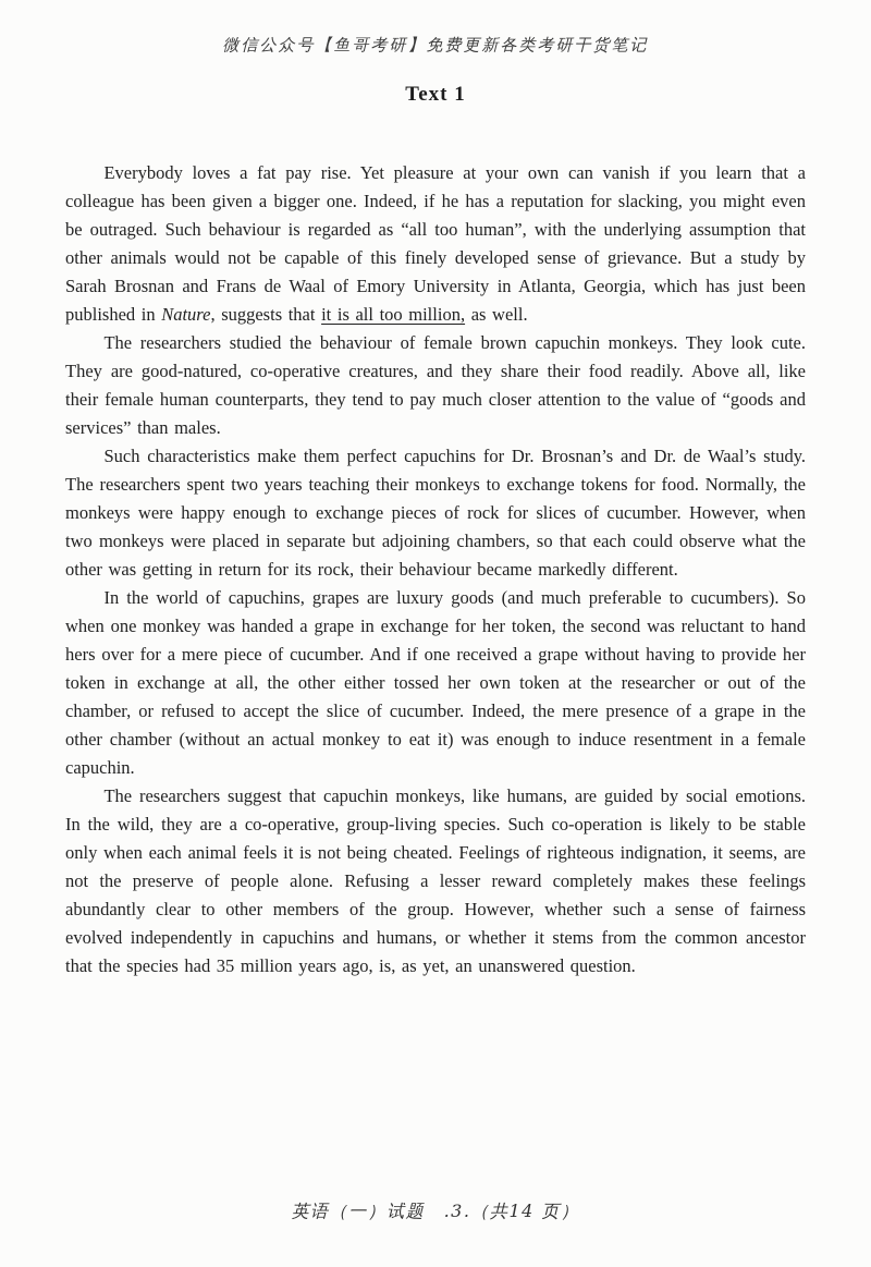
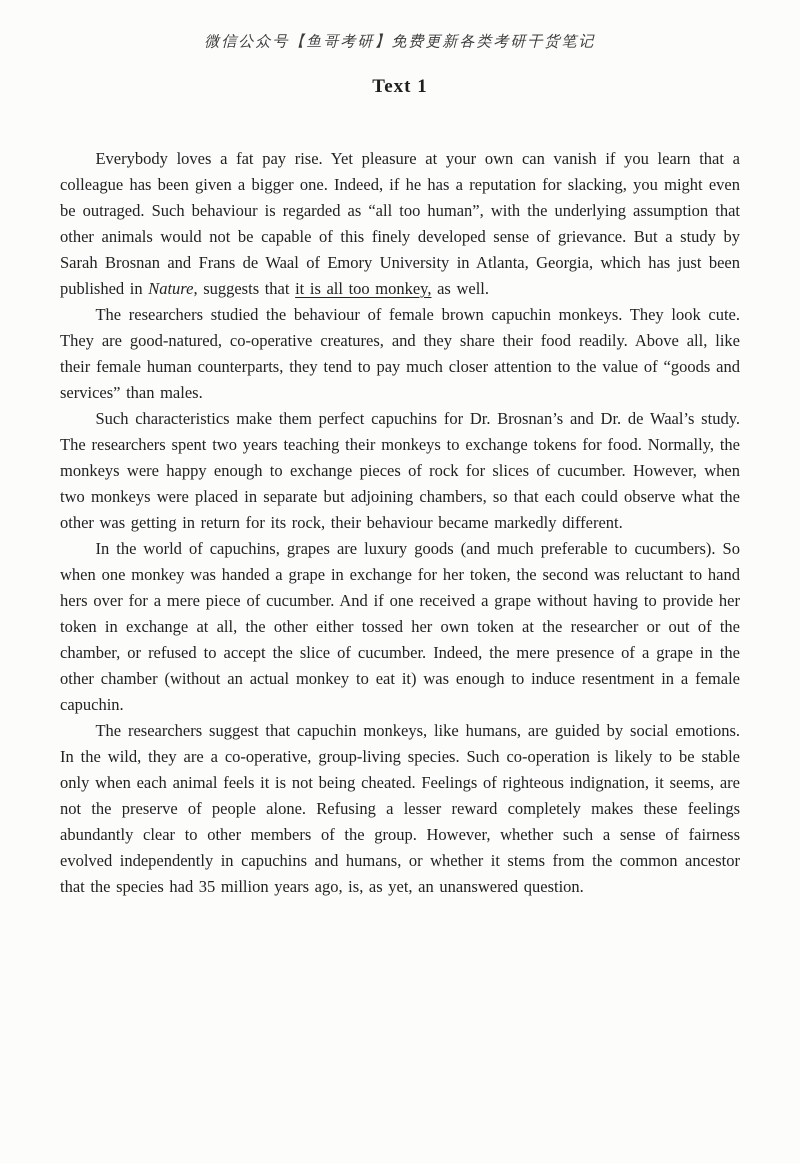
  微信公众号【鱼哥考研】免费更新各类考研干货笔记
  Text 1
- Everybody loves a fat pay rise. Yet pleasure at your own can vanish if you learn that a colleague has been given a bigger one. Indeed, if he has a reputation for slacking, you might even be outraged. Such behaviour is regarded as “all too human”, with the underlying assumption that other animals would not be capable of this finely developed sense of grievance. But a study by Sarah Brosnan and Frans de Waal of Emory University in Atlanta, Georgia, which has just been published in Nature, suggests that it is all too million, as well.
+ Everybody loves a fat pay rise. Yet pleasure at your own can vanish if you learn that a colleague has been given a bigger one. Indeed, if he has a reputation for slacking, you might even be outraged. Such behaviour is regarded as “all too human”, with the underlying assumption that other animals would not be capable of this finely developed sense of grievance. But a study by Sarah Brosnan and Frans de Waal of Emory University in Atlanta, Georgia, which has just been published in Nature, suggests that it is all too monkey, as well.
  The researchers studied the behaviour of female brown capuchin monkeys. They look cute. They are good-natured, co-operative creatures, and they share their food readily. Above all, like their female human counterparts, they tend to pay much closer attention to the value of “goods and services” than males.
  Such characteristics make them perfect capuchins for Dr. Brosnan’s and Dr. de Waal’s study. The researchers spent two years teaching their monkeys to exchange tokens for food. Normally, the monkeys were happy enough to exchange pieces of rock for slices of cucumber. However, when two monkeys were placed in separate but adjoining chambers, so that each could observe what the other was getting in return for its rock, their behaviour became markedly different.
  In the world of capuchins, grapes are luxury goods (and much preferable to cucumbers). So when one monkey was handed a grape in exchange for her token, the second was reluctant to hand hers over for a mere piece of cucumber. And if one received a grape without having to provide her token in exchange at all, the other either tossed her own token at the researcher or out of the chamber, or refused to accept the slice of cucumber. Indeed, the mere presence of a grape in the other chamber (without an actual monkey to eat it) was enough to induce resentment in a female capuchin.
  The researchers suggest that capuchin monkeys, like humans, are guided by social emotions. In the wild, they are a co-operative, group-living species. Such co-operation is likely to be stable only when each animal feels it is not being cheated. Feelings of righteous indignation, it seems, are not the preserve of people alone. Refusing a lesser reward completely makes these feelings abundantly clear to other members of the group. However, whether such a sense of fairness evolved independently in capuchins and humans, or whether it stems from the common ancestor that the species had 35 million years ago, is, as yet, an unanswered question.
- 英语（一）试题 .3.（共14 页）
